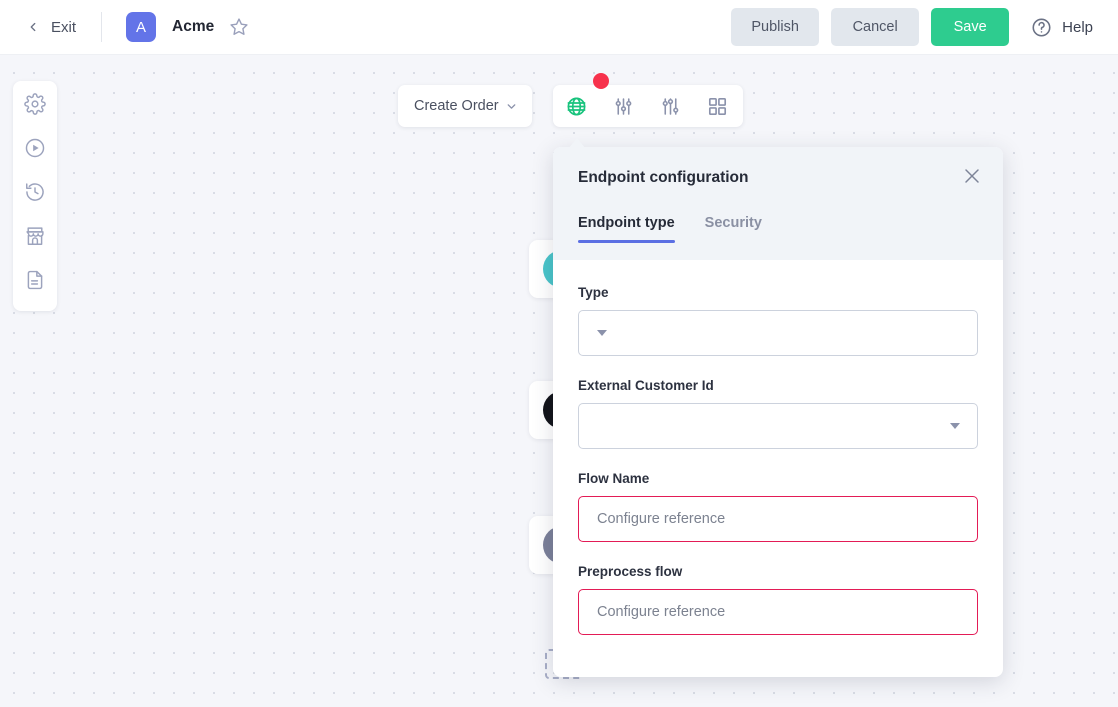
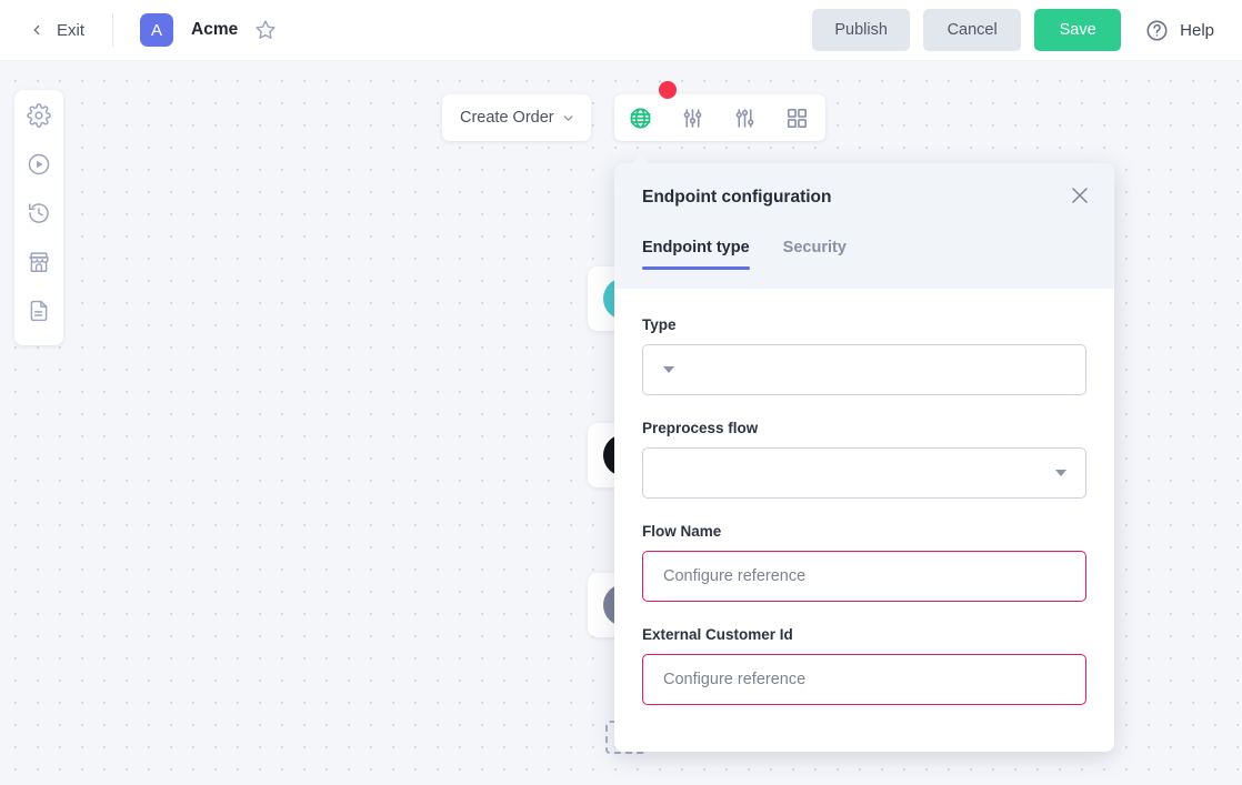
  Exit
  A
  Acme
  Publish
  Cancel
  Save
  Help
  Create Order
  Endpoint configuration
  Endpoint type
  Security
  Type
- External Customer Id
+ Preprocess flow
  Flow Name
  Configure reference
- Preprocess flow
+ External Customer Id
  Configure reference
